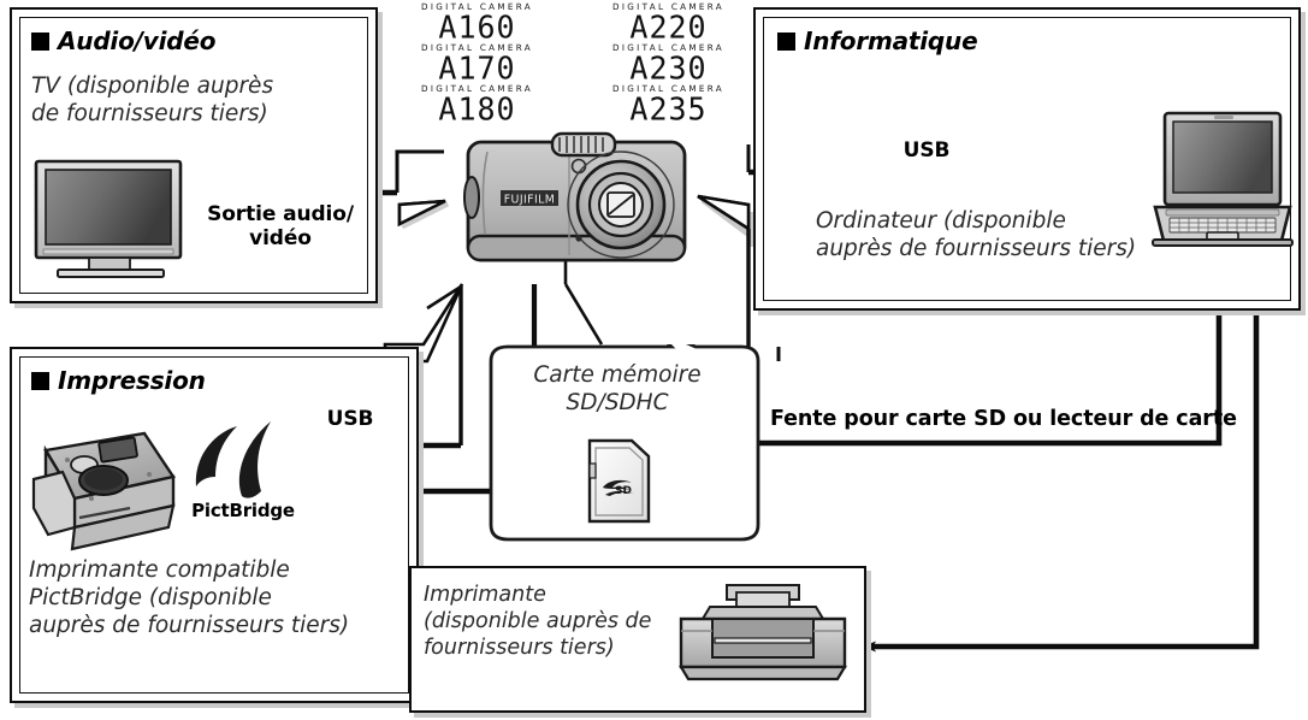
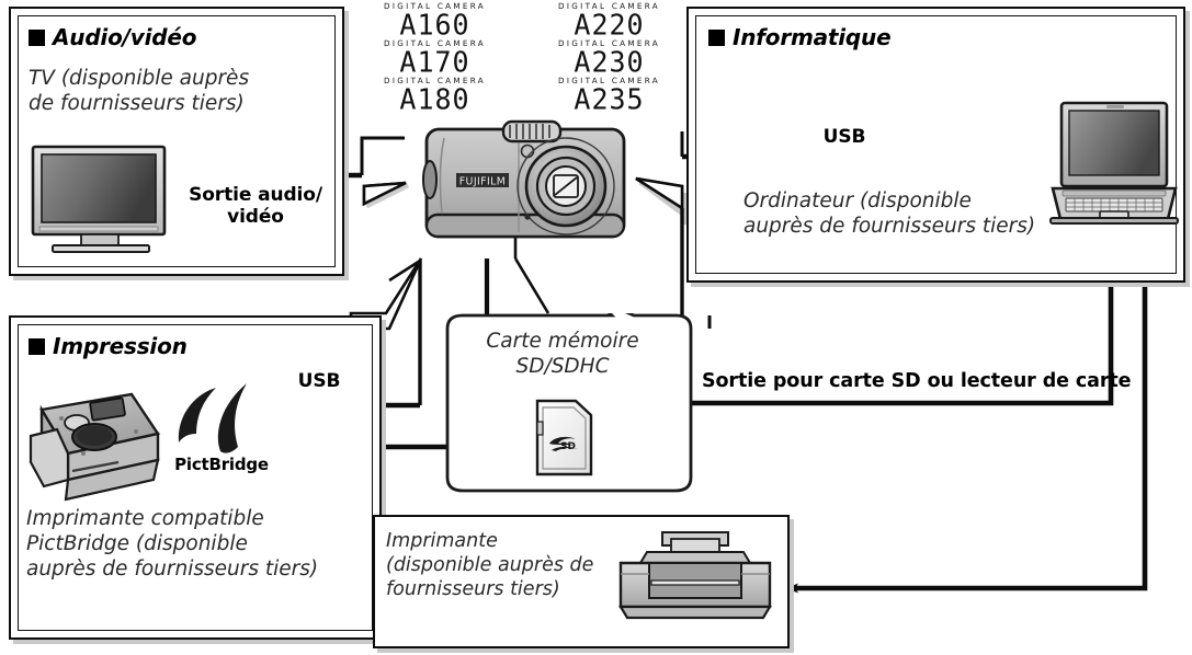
  Audio/vidéo
  TV (disponible auprès
  de fournisseurs tiers)
  Sortie audio/
  vidéo
  DIGITAL CAMERA
  A160
  DIGITAL CAMERA
  A220
  DIGITAL CAMERA
  A170
  DIGITAL CAMERA
  A230
  DIGITAL CAMERA
  A180
  DIGITAL CAMERA
  A235
  FUJIFILM
  Informatique
  USB
  Ordinateur (disponible
  auprès de fournisseurs tiers)
- Fente pour carte SD ou lecteur de carte
+ Sortie pour carte SD ou lecteur de carte
  Impression
  PictBridge
  Imprimante compatible
  PictBridge (disponible
  auprès de fournisseurs tiers)
  USB
  Carte mémoire
  SD/SDHC
  SD
  Imprimante
  (disponible auprès de
  fournisseurs tiers)
